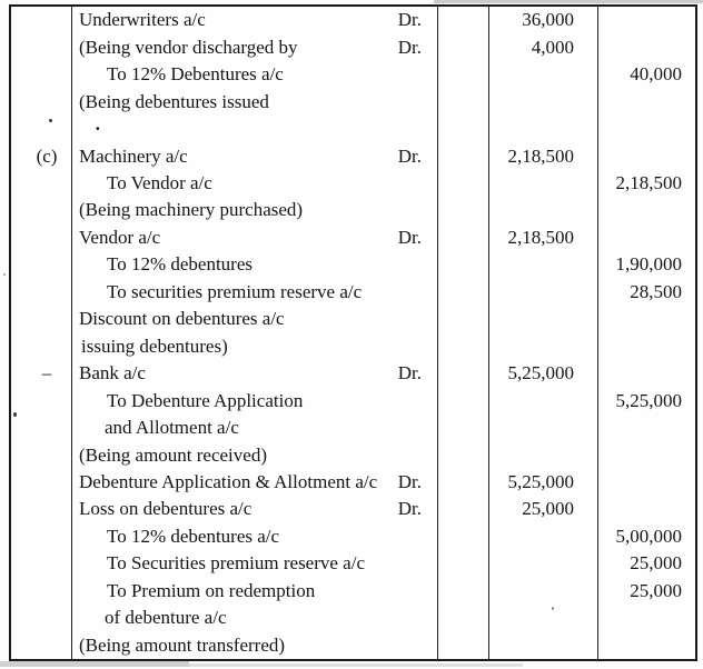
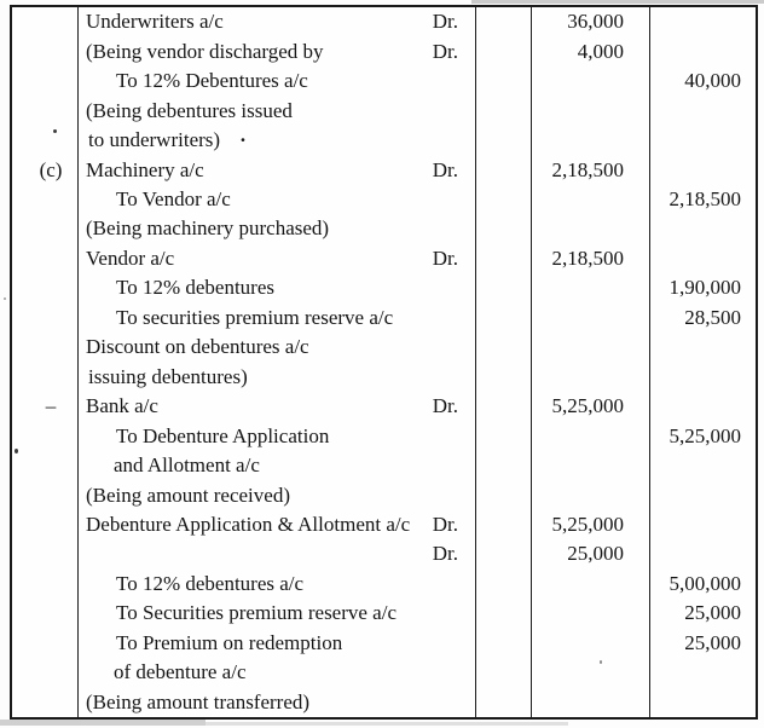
  Underwriters a/c
  Dr.
  36,000
  (Being vendor discharged by
  Dr.
  4,000
  To 12% Debentures a/c
  40,000
  (Being debentures issued
+ to underwriters)
  ·
  (c)
  Machinery a/c
  Dr.
  2,18,500
  To Vendor a/c
  2,18,500
  (Being machinery purchased)
  Vendor a/c
  Dr.
  2,18,500
  To 12% debentures
  1,90,000
  To securities premium reserve a/c
  28,500
  Discount on debentures a/c
  issuing debentures)
  –
  Bank a/c
  Dr.
  5,25,000
  To Debenture Application
  5,25,000
  and Allotment a/c
  (Being amount received)
  Debenture Application & Allotment a/c
  Dr.
  5,25,000
- Loss on debentures a/c
  Dr.
  25,000
  To 12% debentures a/c
  5,00,000
  To Securities premium reserve a/c
  25,000
  To Premium on redemption
  25,000
  of debenture a/c
  (Being amount transferred)
